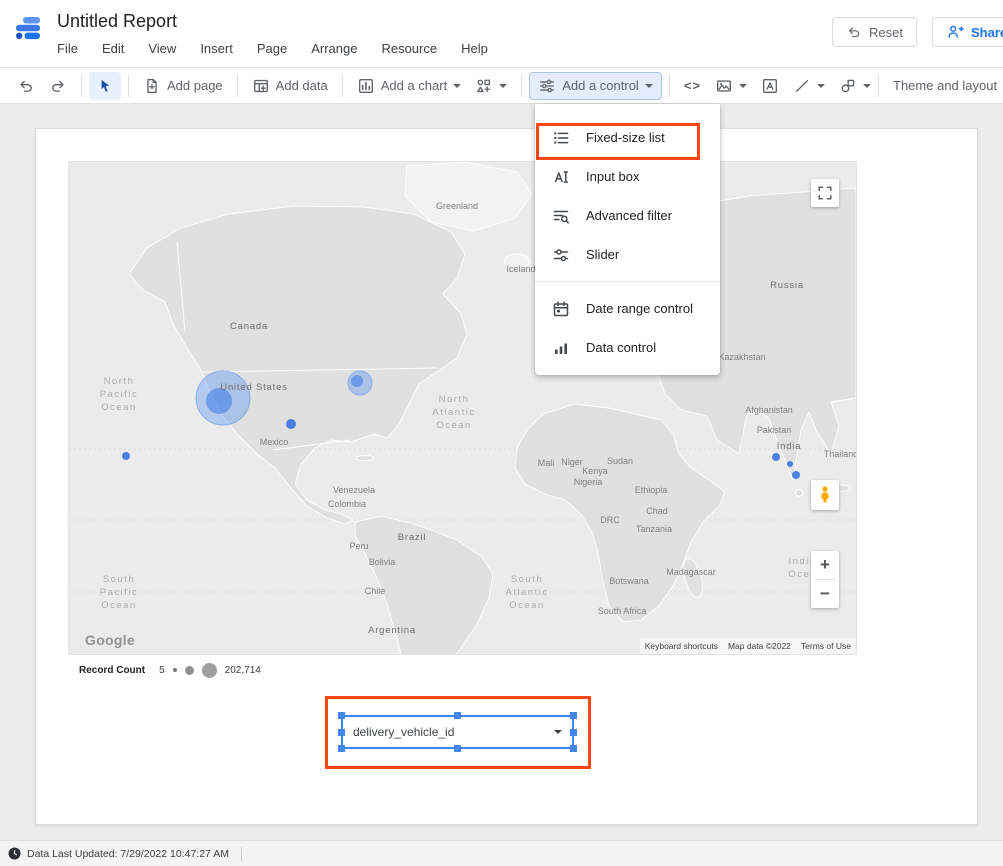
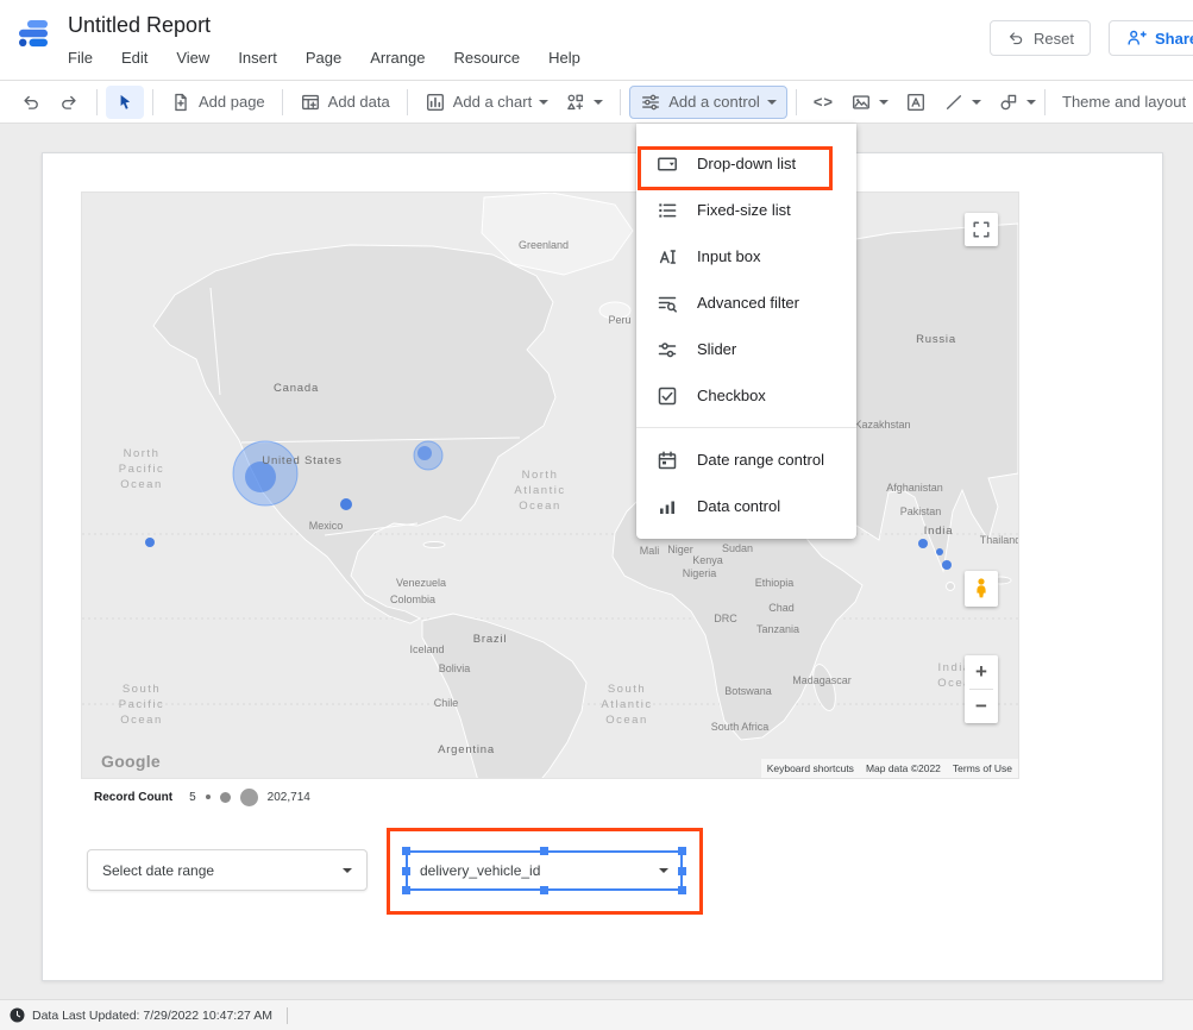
  Untitled Report
  File
  Edit
  View
  Insert
  Page
  Arrange
  Resource
  Help
  Reset
  Shar
  Add page
  Add data
  Add a chart
  Add a control
  <>
  Theme and layout
  Greenland
- Iceland
+ Peru
  Russia
  Canada
  Kazakhstan
  United States
  Afghanistan
  Pakistan
  Mexico
  India
  Thailand
  Mali
  Niger
  Sudan
  Kenya
  Nigeria
  Venezuela
  Ethiopia
  Colombia
  Chad
  DRC
  Tanzania
  Brazil
- Peru
+ Iceland
  Bolivia
  Madagascar
  Botswana
  Chile
  South Africa
  Argentina
  North Pacific Ocean
  North Atlantic Ocean
  South Pacific Ocean
  South Atlantic Ocean
  +
  −
  Google
  Keyboard shortcuts
  Map data ©2022
  Terms of Use
  Record Count
  5
  202,714
+ Select date range
  delivery_vehicle_id
+ Drop-down list
  Fixed-size list
  Input box
  Advanced filter
  Slider
+ Checkbox
  Date range control
  Data control
  Data Last Updated: 7/29/2022 10:47:27 AM
